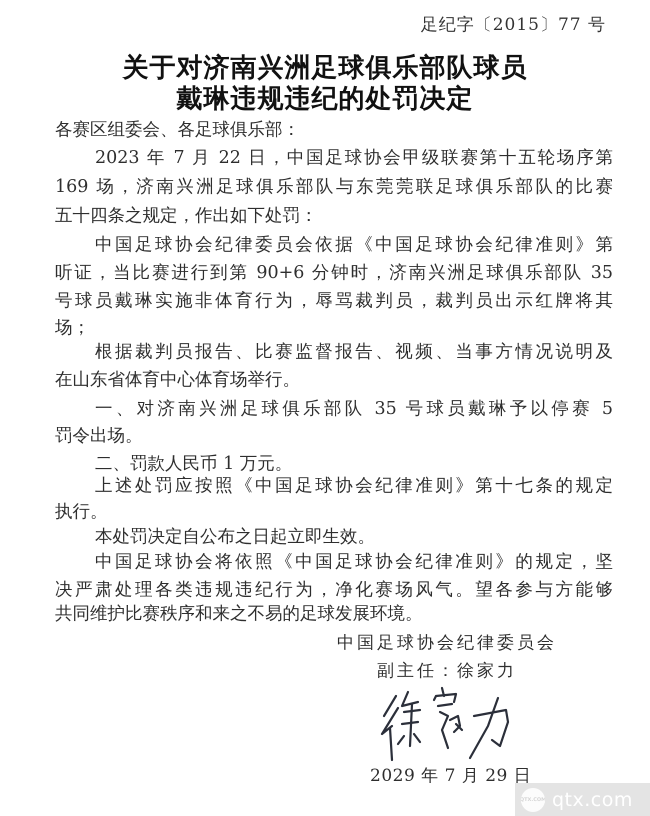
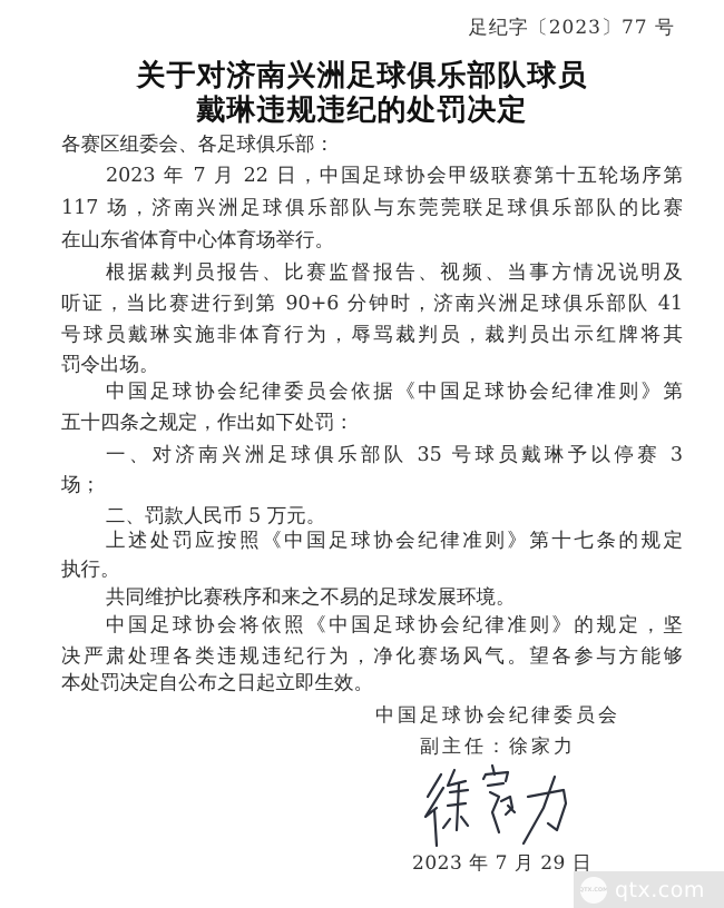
- 足纪字〔2015〕77 号
+ 足纪字〔2023〕77 号
  关于对济南兴洲足球俱乐部队球员
  戴琳违规违纪的处罚决定
  各赛区组委会、各足球俱乐部：
  2023 年 7 月 22 日，中国足球协会甲级联赛第十五轮场序第
- 169 场，济南兴洲足球俱乐部队与东莞莞联足球俱乐部队的比赛
+ 117 场，济南兴洲足球俱乐部队与东莞莞联足球俱乐部队的比赛
- 五十四条之规定，作出如下处罚：
+ 在山东省体育中心体育场举行。
- 中国足球协会纪律委员会依据《中国足球协会纪律准则》第
+ 根据裁判员报告、比赛监督报告、视频、当事方情况说明及
- 听证，当比赛进行到第 90+6 分钟时，济南兴洲足球俱乐部队 35
+ 听证，当比赛进行到第 90+6 分钟时，济南兴洲足球俱乐部队 41
  号球员戴琳实施非体育行为，辱骂裁判员，裁判员出示红牌将其
- 场；
+ 罚令出场。
- 根据裁判员报告、比赛监督报告、视频、当事方情况说明及
+ 中国足球协会纪律委员会依据《中国足球协会纪律准则》第
- 在山东省体育中心体育场举行。
+ 五十四条之规定，作出如下处罚：
- 一、对济南兴洲足球俱乐部队 35 号球员戴琳予以停赛 5
+ 一、对济南兴洲足球俱乐部队 35 号球员戴琳予以停赛 3
- 罚令出场。
+ 场；
- 二、罚款人民币 1 万元。
+ 二、罚款人民币 5 万元。
  上述处罚应按照《中国足球协会纪律准则》第十七条的规定
  执行。
- 本处罚决定自公布之日起立即生效。
+ 共同维护比赛秩序和来之不易的足球发展环境。
  中国足球协会将依照《中国足球协会纪律准则》的规定，坚
  决严肃处理各类违规违纪行为，净化赛场风气。望各参与方能够
- 共同维护比赛秩序和来之不易的足球发展环境。
+ 本处罚决定自公布之日起立即生效。
  中国足球协会纪律委员会
  副主任：徐家力
- 2029 年 7 月 29 日
+ 2023 年 7 月 29 日
  qtx.com
